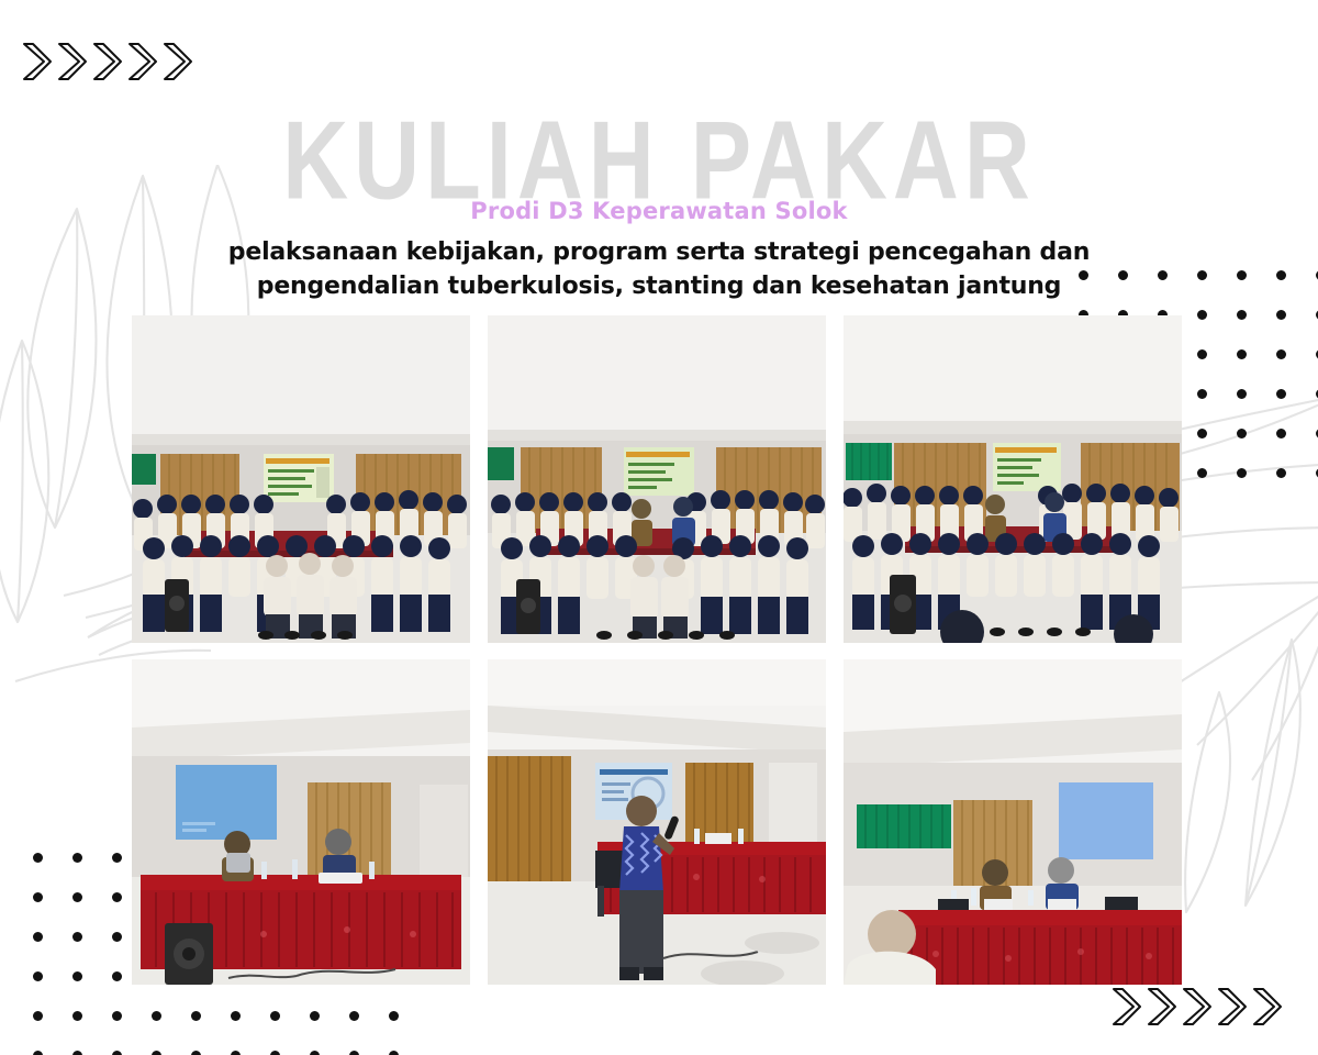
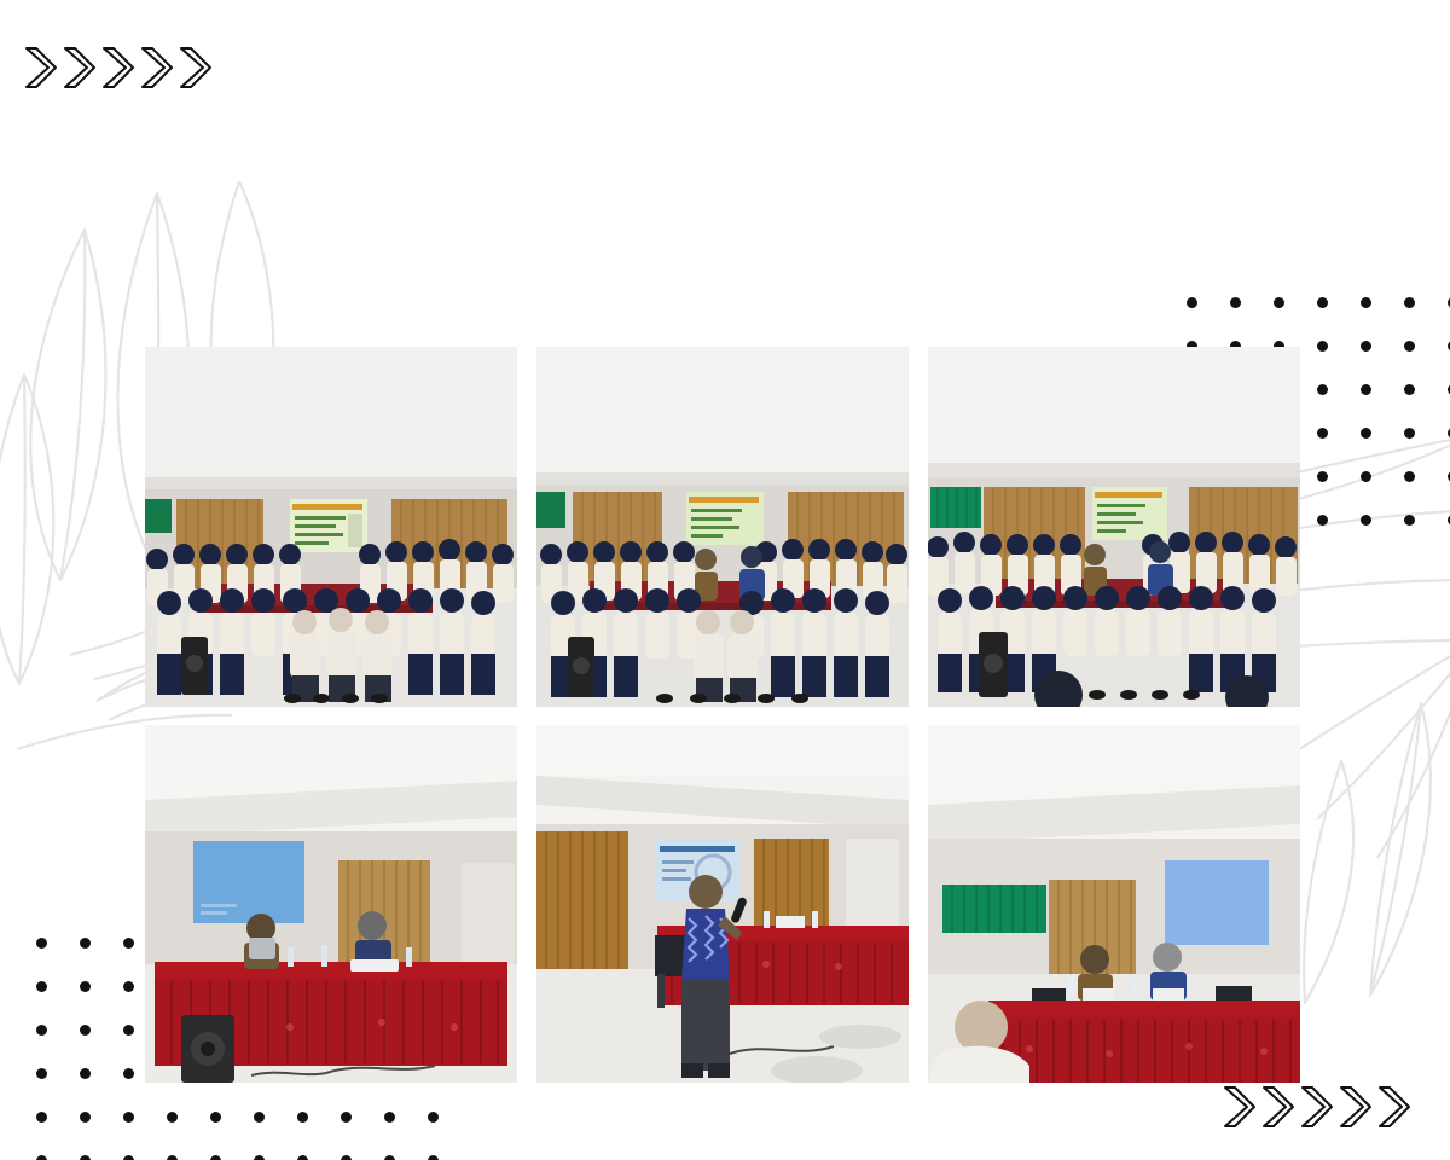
- KULIAH PAKAR
- Prodi D3 Keperawatan Solok
- pelaksanaan kebijakan, program serta strategi pencegahan dan
- pengendalian tuberkulosis, stanting dan kesehatan jantung
